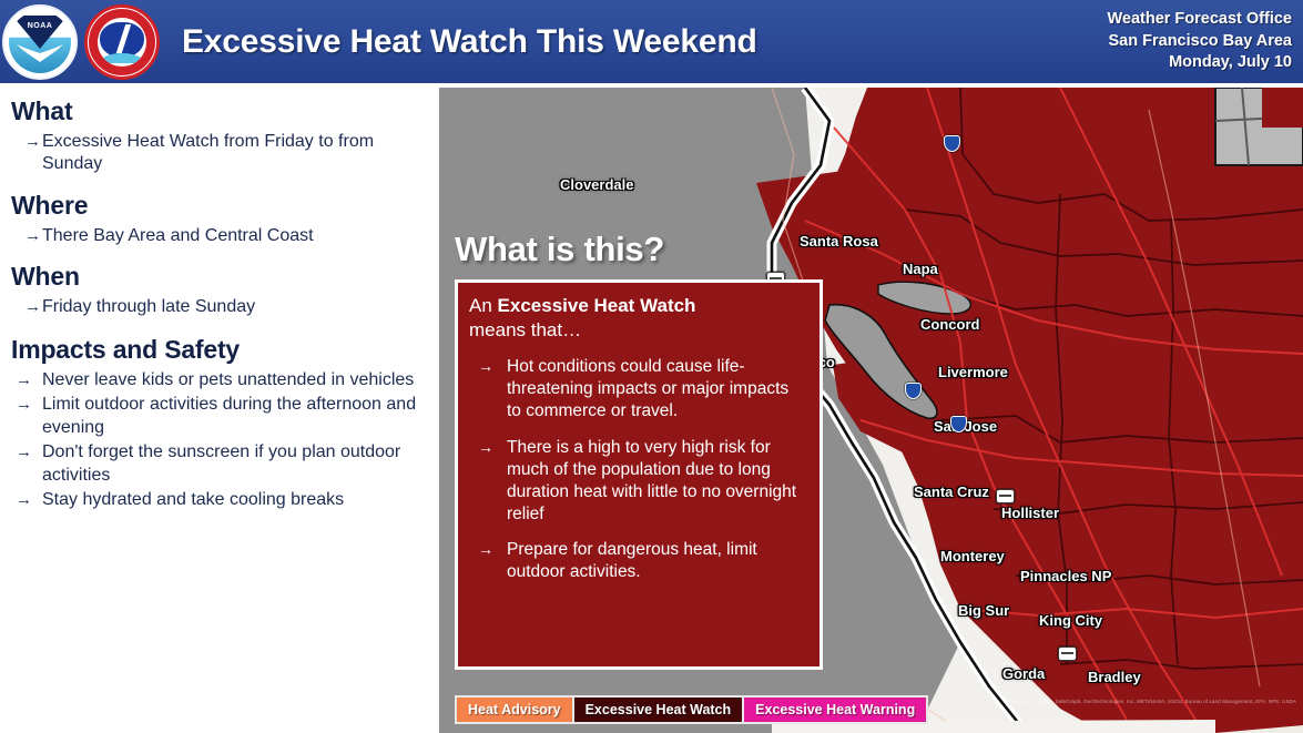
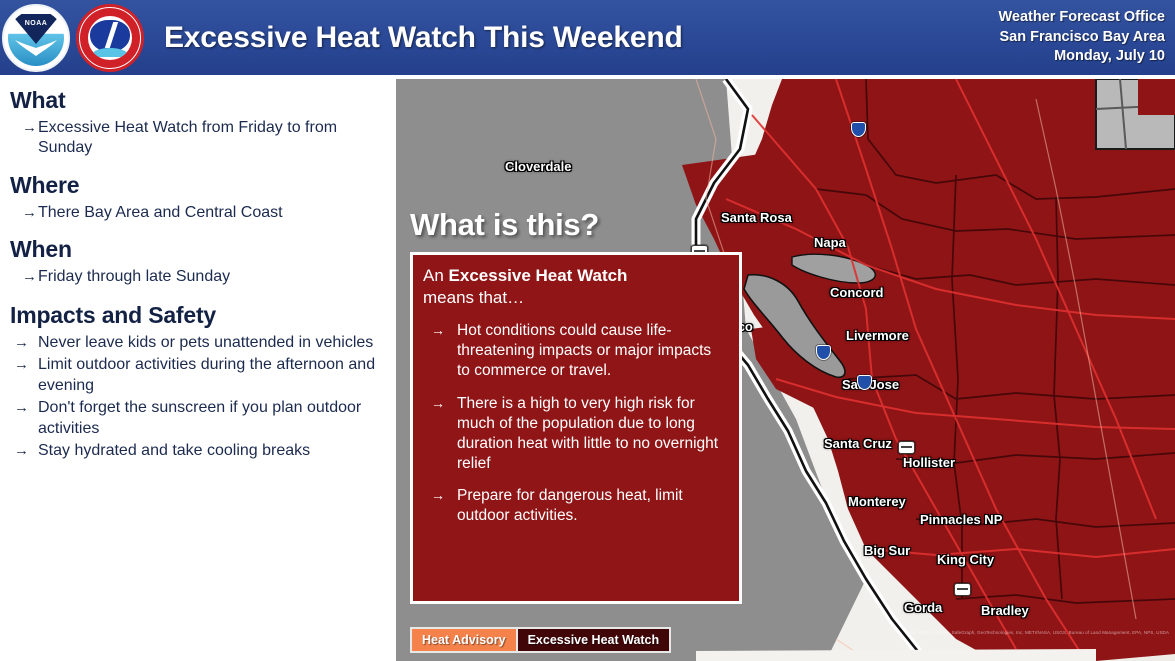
  Excessive Heat Watch This Weekend
  Weather Forecast Office
  San Francisco Bay Area
  Monday, July 10
  What
  →
  Excessive Heat Watch from Friday to from Sunday
  Where
  →
  There Bay Area and Central Coast
  When
  →
  Friday through late Sunday
  Impacts and Safety
  →
  Never leave kids or pets unattended in vehicles
  →
  Limit outdoor activities during the afternoon and evening
  →
  Don't forget the sunscreen if you plan outdoor activities
  →
  Stay hydrated and take cooling breaks
  Cloverdale
  Santa Rosa
  Napa
  Concord
  Livermore
  Sa Jose
  Santa Cruz
  Hollister
  Monterey
  Pinnacles NP
  Big Sur
  King City
  Gorda
  Bradley
  What is this?
  An Excessive Heat Watch
  means that…
  →
  Hot conditions could cause life-threatening impacts or major impacts to commerce or travel.
  →
  There is a high to very high risk for much of the population due to long duration heat with little to no overnight relief
  →
  Prepare for dangerous heat, limit outdoor activities.
  Heat Advisory
  Excessive Heat Watch
- Excessive Heat Warning
